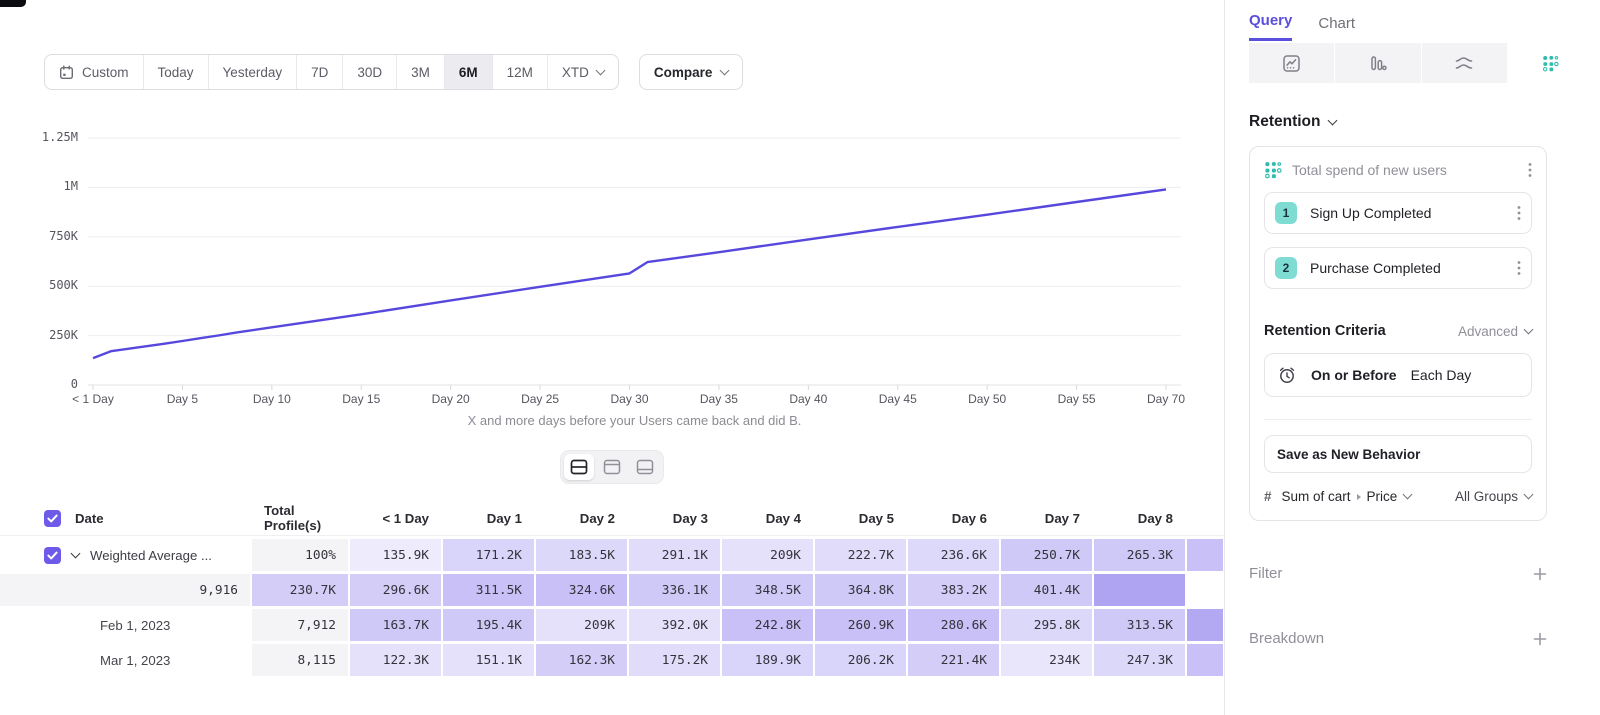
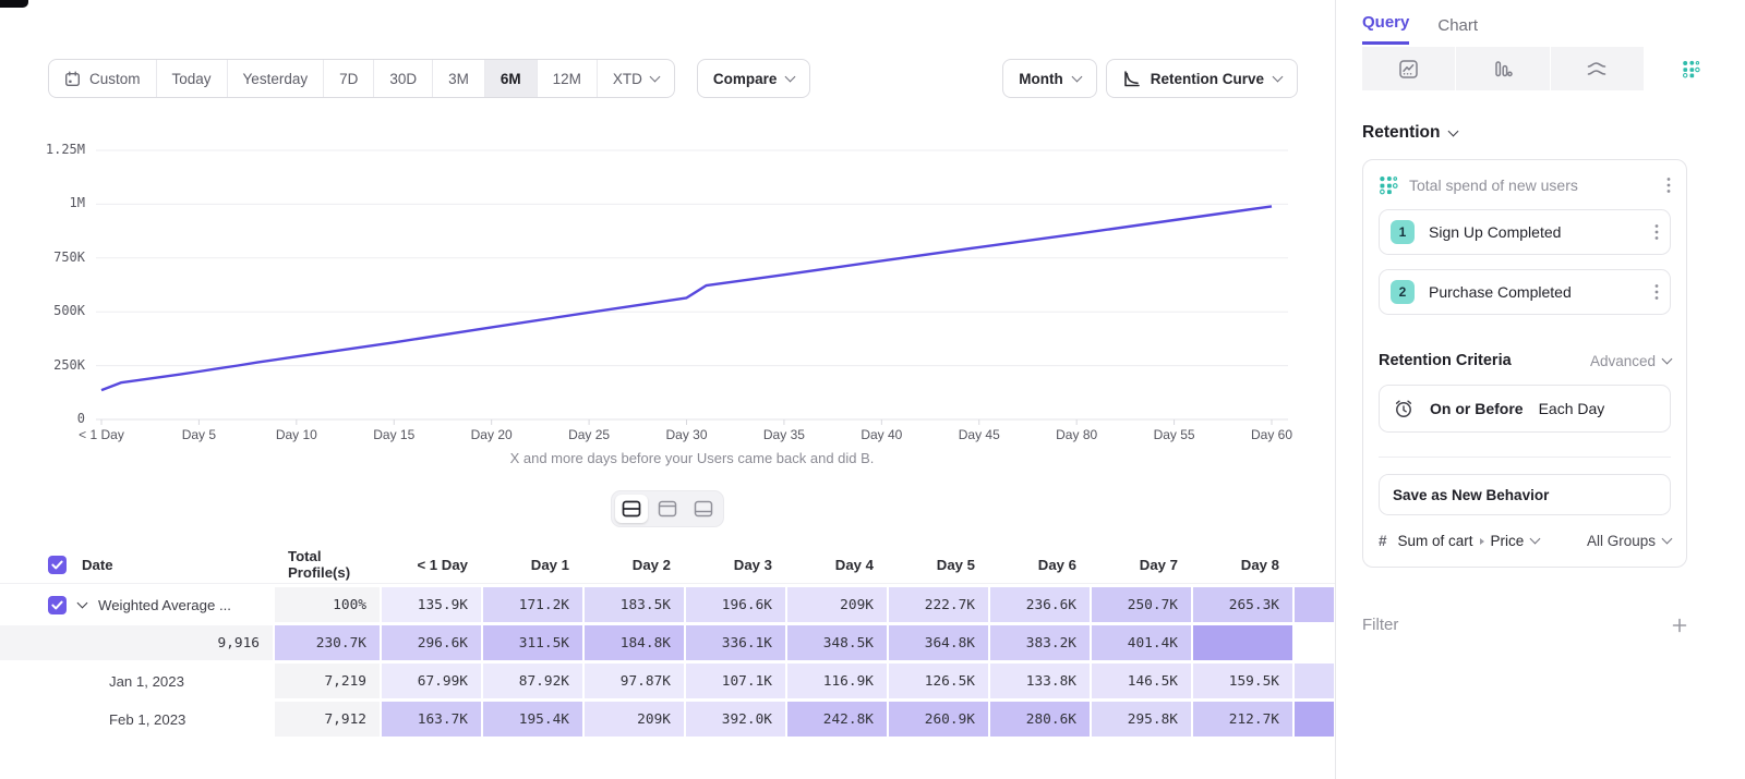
  Custom
  Today
  Yesterday
  7D
  30D
  3M
  6M
  12M
  XTD
  Compare
+ Month
+ Retention Curve
  X and more days before your Users came back and did B.
  0
  250K
  500K
  750K
  1M
  1.25M
  < 1 Day
  Day 5
  Day 10
  Day 15
  Day 20
  Day 25
  Day 30
  Day 35
  Day 40
  Day 45
- Day 50
+ Day 80
  Day 55
- Day 70
+ Day 60
  Date
  Total Profile(s)
  < 1 Day
  Day 1
  Day 2
  Day 3
  Day 4
  Day 5
  Day 6
  Day 7
  Day 8
  Weighted Average ...
  100%
  135.9K
  171.2K
  183.5K
- 291.1K
+ 196.6K
  209K
  222.7K
  236.6K
  250.7K
  265.3K
  9,916
  230.7K
  296.6K
  311.5K
- 324.6K
+ 184.8K
  336.1K
  348.5K
  364.8K
  383.2K
  401.4K
+ Jan 1, 2023
+ 7,219
+ 67.99K
+ 87.92K
+ 97.87K
+ 107.1K
+ 116.9K
+ 126.5K
+ 133.8K
+ 146.5K
+ 159.5K
  Feb 1, 2023
  7,912
  163.7K
  195.4K
  209K
  392.0K
  242.8K
  260.9K
  280.6K
  295.8K
- 313.5K
+ 212.7K
- Mar 1, 2023
- 8,115
- 122.3K
- 151.1K
- 162.3K
- 175.2K
- 189.9K
- 206.2K
- 221.4K
- 234K
- 247.3K
  Query
  Chart
  Retention
  Total spend of new users
  1
  Sign Up Completed
  2
  Purchase Completed
  Retention Criteria
  Advanced
  On or Before
  Each Day
  Save as New Behavior
  #
  Sum of cart
  Price
  All Groups
  Filter
- Breakdown
